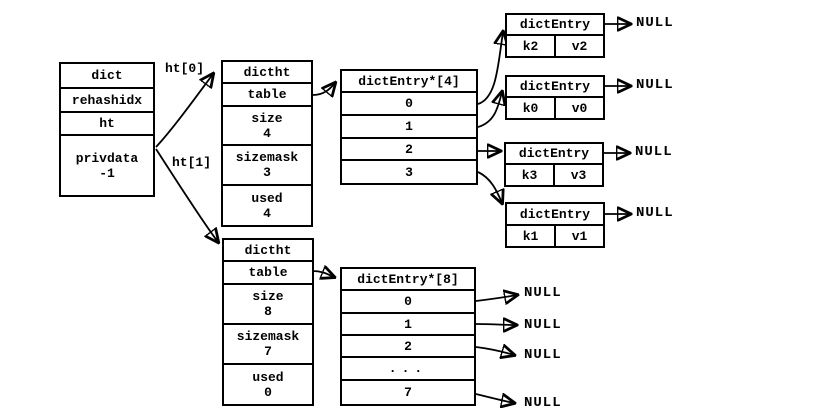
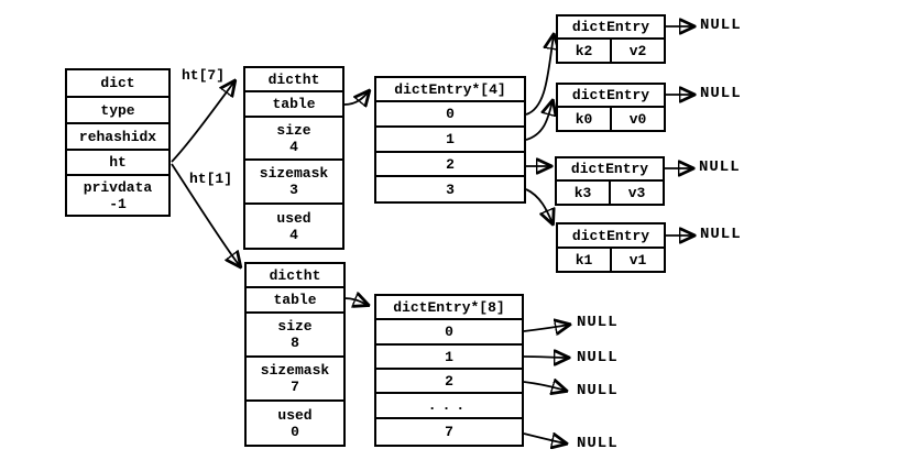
  dict
+ type
  rehashidx
  ht
  privdata
  -1
- ht[0]
+ ht[7]
  ht[1]
  dictht
  table
  size
  4
  sizemask
  3
  used
  4
  dictht
  table
  size
  8
  sizemask
  7
  used
  0
  dictEntry*[4]
  0
  1
  2
  3
  dictEntry*[8]
  0
  1
  2
  ...
  7
  dictEntry
  k2
  v2
  NULL
  dictEntry
  k0
  v0
  NULL
  dictEntry
  k3
  v3
  NULL
  dictEntry
  k1
  v1
  NULL
  NULL
  NULL
  NULL
  NULL
